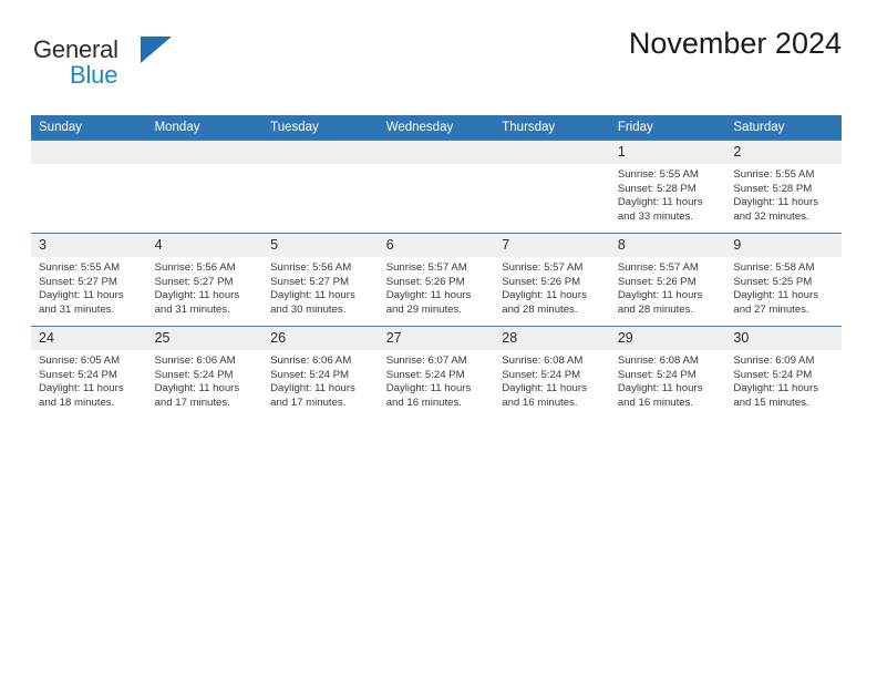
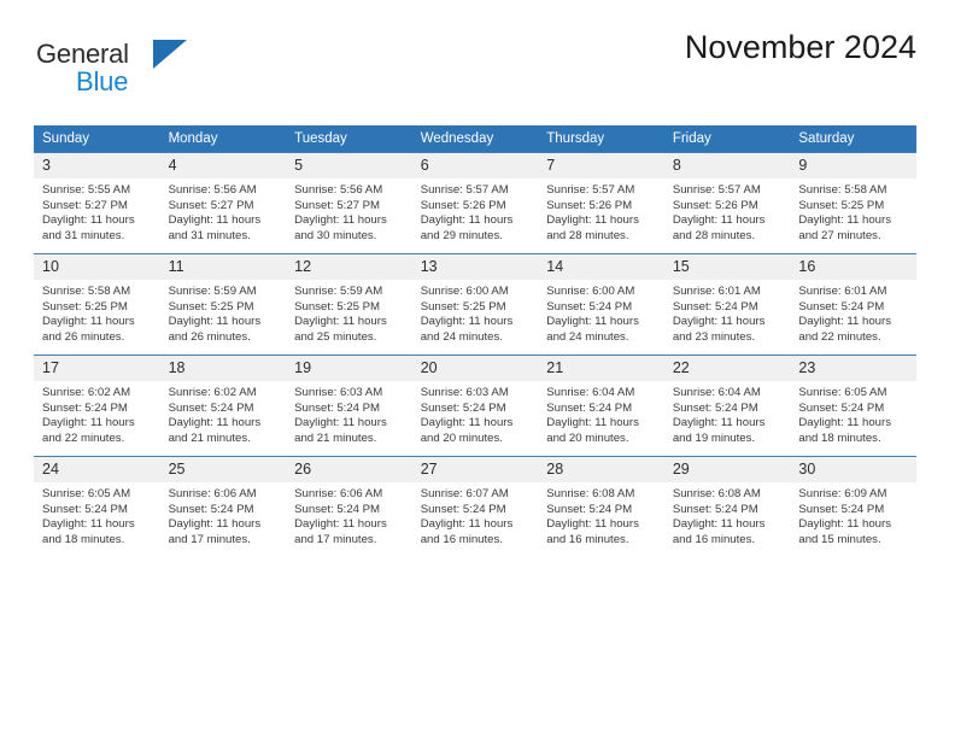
  General
  Blue
  November 2024
  Sunday	Monday	Tuesday	Wednesday	Thursday	Friday	Saturday
- 					1Sunrise: 5:55 AMSunset: 5:28 PMDaylight: 11 hoursand 33 minutes.	2Sunrise: 5:55 AMSunset: 5:28 PMDaylight: 11 hoursand 32 minutes.
  3Sunrise: 5:55 AMSunset: 5:27 PMDaylight: 11 hoursand 31 minutes.	4Sunrise: 5:56 AMSunset: 5:27 PMDaylight: 11 hoursand 31 minutes.	5Sunrise: 5:56 AMSunset: 5:27 PMDaylight: 11 hoursand 30 minutes.	6Sunrise: 5:57 AMSunset: 5:26 PMDaylight: 11 hoursand 29 minutes.	7Sunrise: 5:57 AMSunset: 5:26 PMDaylight: 11 hoursand 28 minutes.	8Sunrise: 5:57 AMSunset: 5:26 PMDaylight: 11 hoursand 28 minutes.	9Sunrise: 5:58 AMSunset: 5:25 PMDaylight: 11 hoursand 27 minutes.
+ 10Sunrise: 5:58 AMSunset: 5:25 PMDaylight: 11 hoursand 26 minutes.	11Sunrise: 5:59 AMSunset: 5:25 PMDaylight: 11 hoursand 26 minutes.	12Sunrise: 5:59 AMSunset: 5:25 PMDaylight: 11 hoursand 25 minutes.	13Sunrise: 6:00 AMSunset: 5:25 PMDaylight: 11 hoursand 24 minutes.	14Sunrise: 6:00 AMSunset: 5:24 PMDaylight: 11 hoursand 24 minutes.	15Sunrise: 6:01 AMSunset: 5:24 PMDaylight: 11 hoursand 23 minutes.	16Sunrise: 6:01 AMSunset: 5:24 PMDaylight: 11 hoursand 22 minutes.
+ 17Sunrise: 6:02 AMSunset: 5:24 PMDaylight: 11 hoursand 22 minutes.	18Sunrise: 6:02 AMSunset: 5:24 PMDaylight: 11 hoursand 21 minutes.	19Sunrise: 6:03 AMSunset: 5:24 PMDaylight: 11 hoursand 21 minutes.	20Sunrise: 6:03 AMSunset: 5:24 PMDaylight: 11 hoursand 20 minutes.	21Sunrise: 6:04 AMSunset: 5:24 PMDaylight: 11 hoursand 20 minutes.	22Sunrise: 6:04 AMSunset: 5:24 PMDaylight: 11 hoursand 19 minutes.	23Sunrise: 6:05 AMSunset: 5:24 PMDaylight: 11 hoursand 18 minutes.
  24Sunrise: 6:05 AMSunset: 5:24 PMDaylight: 11 hoursand 18 minutes.	25Sunrise: 6:06 AMSunset: 5:24 PMDaylight: 11 hoursand 17 minutes.	26Sunrise: 6:06 AMSunset: 5:24 PMDaylight: 11 hoursand 17 minutes.	27Sunrise: 6:07 AMSunset: 5:24 PMDaylight: 11 hoursand 16 minutes.	28Sunrise: 6:08 AMSunset: 5:24 PMDaylight: 11 hoursand 16 minutes.	29Sunrise: 6:08 AMSunset: 5:24 PMDaylight: 11 hoursand 16 minutes.	30Sunrise: 6:09 AMSunset: 5:24 PMDaylight: 11 hoursand 15 minutes.
